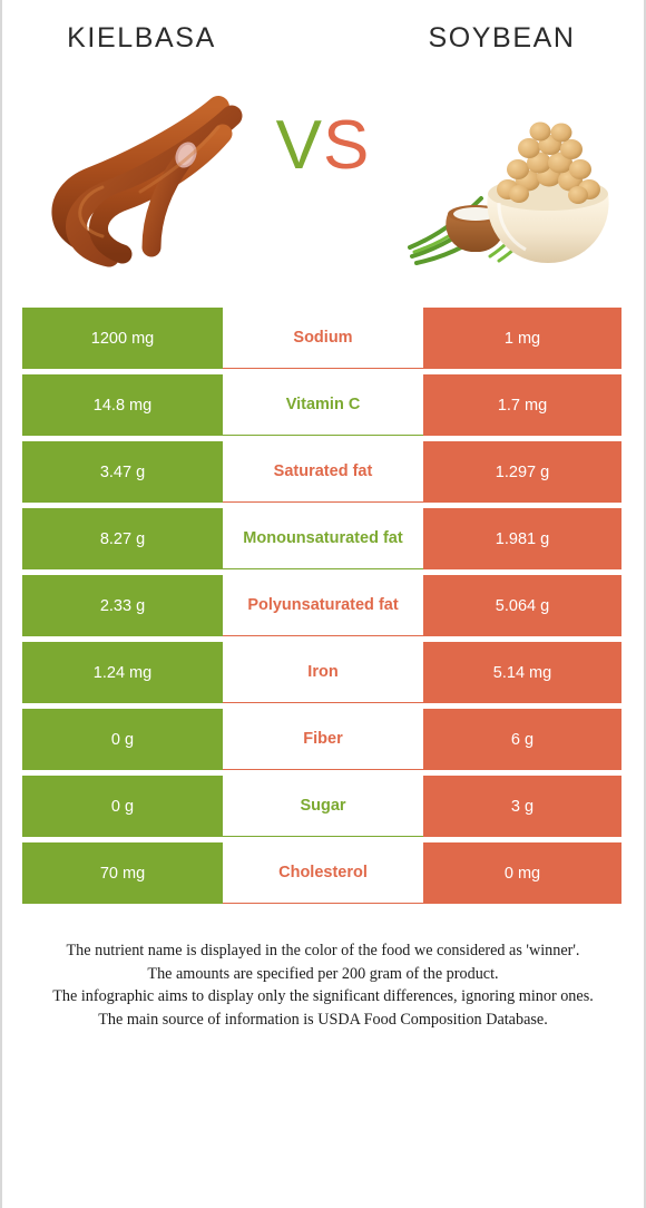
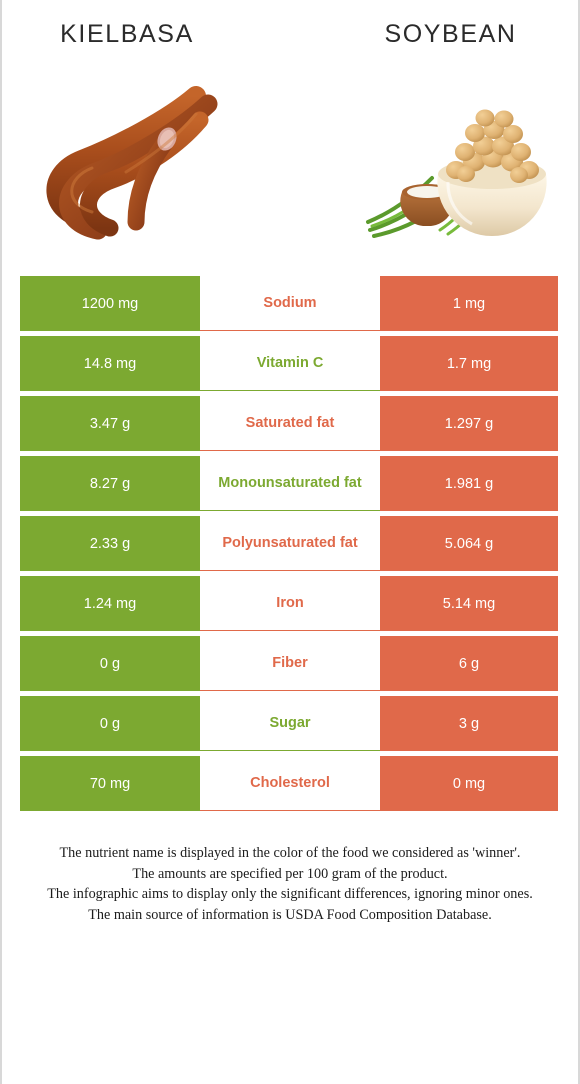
  KIELBASA
  SOYBEAN
- VS
  1200 mg
  Sodium
  1 mg
  14.8 mg
  Vitamin C
  1.7 mg
  3.47 g
  Saturated fat
  1.297 g
  8.27 g
  Monounsaturated fat
  1.981 g
  2.33 g
  Polyunsaturated fat
  5.064 g
  1.24 mg
  Iron
  5.14 mg
  0 g
  Fiber
  6 g
  0 g
  Sugar
  3 g
  70 mg
  Cholesterol
  0 mg
  The nutrient name is displayed in the color of the food we considered as 'winner'.
- The amounts are specified per 200 gram of the product.
+ The amounts are specified per 100 gram of the product.
  The infographic aims to display only the significant differences, ignoring minor ones.
  The main source of information is USDA Food Composition Database.
